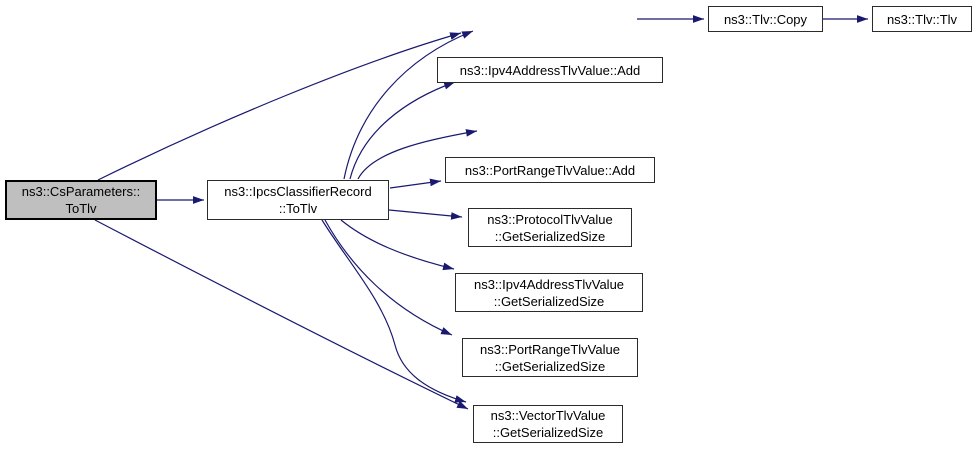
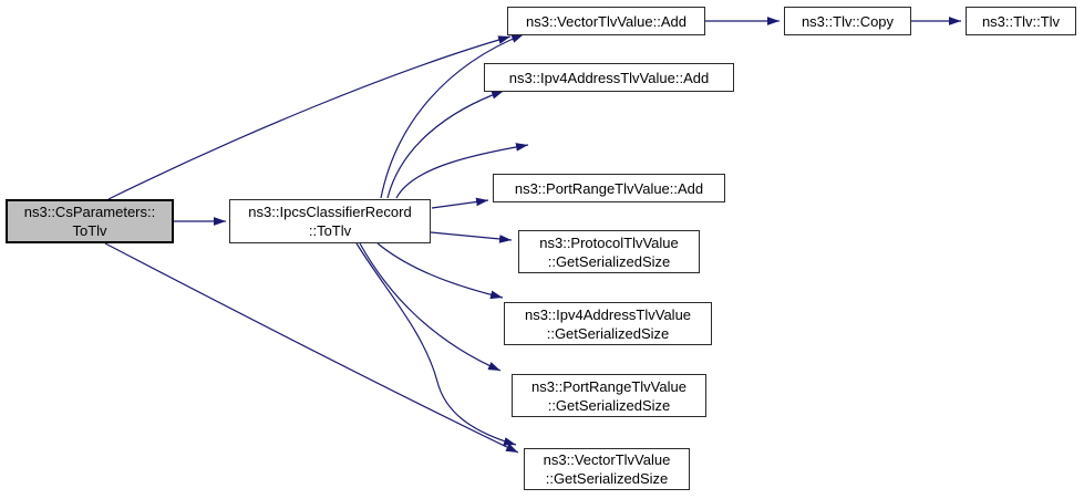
  ns3::CsParameters::
  ToTlv
  ns3::IpcsClassifierRecord
  ::ToTlv
+ ns3::VectorTlvValue::Add
  ns3::Tlv::Copy
  ns3::Tlv::Tlv
  ns3::Ipv4AddressTlvValue::Add
  ns3::PortRangeTlvValue::Add
  ns3::ProtocolTlvValue
  ::GetSerializedSize
  ns3::Ipv4AddressTlvValue
  ::GetSerializedSize
  ns3::PortRangeTlvValue
  ::GetSerializedSize
  ns3::VectorTlvValue
  ::GetSerializedSize
